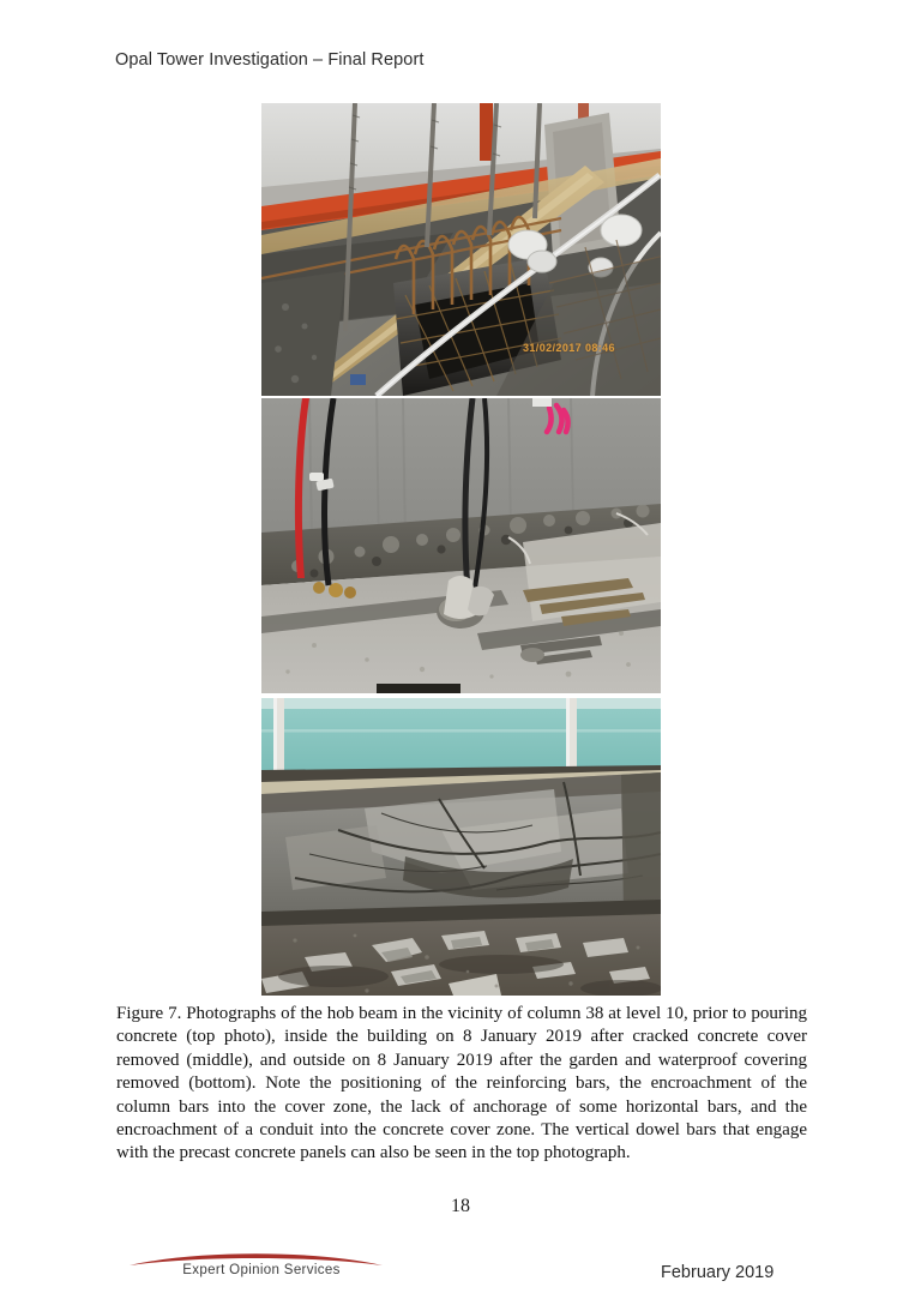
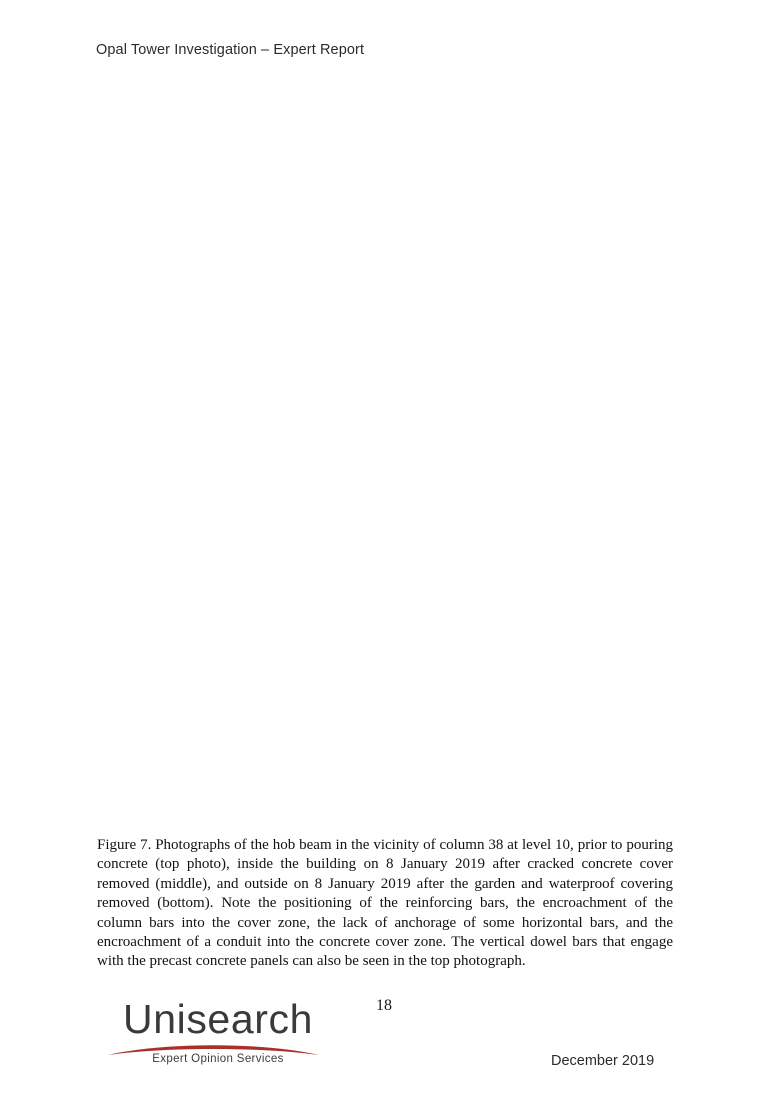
- Opal Tower Investigation – Final Report
+ Opal Tower Investigation – Expert Report
- 31/02/2017 08:46
  Figure 7. Photographs of the hob beam in the vicinity of column 38 at level 10, prior to pouring concrete (top photo), inside the building on 8 January 2019 after cracked concrete cover removed (middle), and outside on 8 January 2019 after the garden and waterproof covering removed (bottom). Note the positioning of the reinforcing bars, the encroachment of the column bars into the cover zone, the lack of anchorage of some horizontal bars, and the encroachment of a conduit into the concrete cover zone. The vertical dowel bars that engage with the precast concrete panels can also be seen in the top photograph.
  18
+ Unisearch
  Expert Opinion Services
- February 2019
+ December 2019
